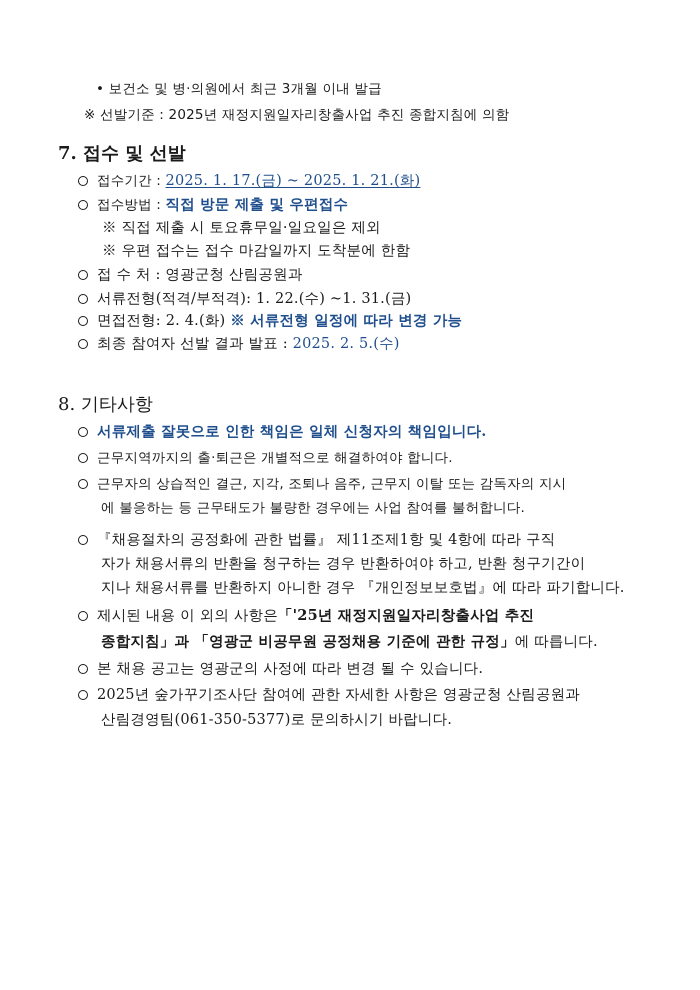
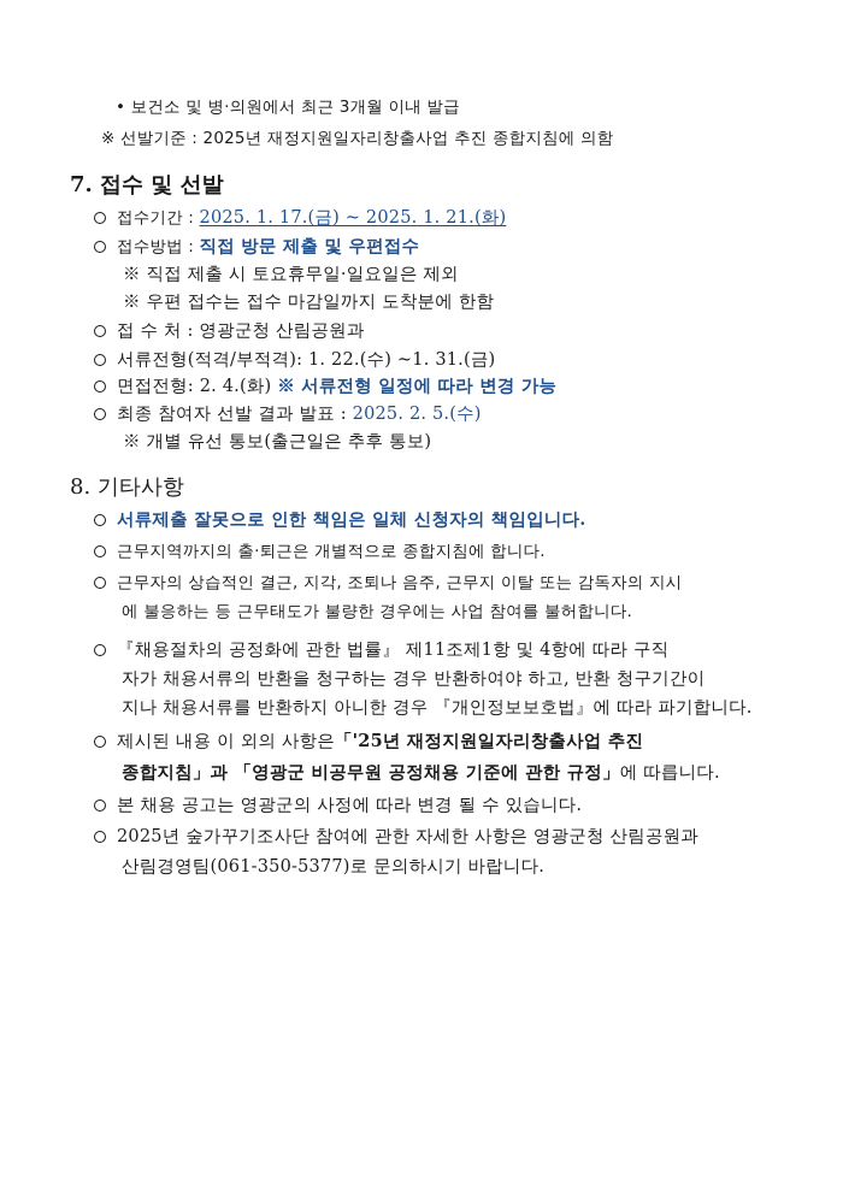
  • 보건소 및 병·의원에서 최근 3개월 이내 발급
  ※ 선발기준 : 2025년 재정지원일자리창출사업 추진 종합지침에 의함
  7. 접수 및 선발
  접수기간 : 2025. 1. 17.(금) ~ 2025. 1. 21.(화)
  접수방법 : 직접 방문 제출 및 우편접수
  ※ 직접 제출 시 토요휴무일·일요일은 제외
  ※ 우편 접수는 접수 마감일까지 도착분에 한함
  접 수 처 : 영광군청 산림공원과
  서류전형(적격/부적격): 1. 22.(수) ~1. 31.(금)
  면접전형: 2. 4.(화) ※ 서류전형 일정에 따라 변경 가능
  최종 참여자 선발 결과 발표 : 2025. 2. 5.(수)
+ ※ 개별 유선 통보(출근일은 추후 통보)
  8. 기타사항
  서류제출 잘못으로 인한 책임은 일체 신청자의 책임입니다.
- 근무지역까지의 출·퇴근은 개별적으로 해결하여야 합니다.
+ 근무지역까지의 출·퇴근은 개별적으로 종합지침에 합니다.
  근무자의 상습적인 결근, 지각, 조퇴나 음주, 근무지 이탈 또는 감독자의 지시
  에 불응하는 등 근무태도가 불량한 경우에는 사업 참여를 불허합니다.
  『채용절차의 공정화에 관한 법률』 제11조제1항 및 4항에 따라 구직
  자가 채용서류의 반환을 청구하는 경우 반환하여야 하고, 반환 청구기간이
  지나 채용서류를 반환하지 아니한 경우 『개인정보보호법』에 따라 파기합니다.
  제시된 내용 이 외의 사항은「'25년 재정지원일자리창출사업 추진
  종합지침」과 「영광군 비공무원 공정채용 기준에 관한 규정」에 따릅니다.
  본 채용 공고는 영광군의 사정에 따라 변경 될 수 있습니다.
  2025년 숲가꾸기조사단 참여에 관한 자세한 사항은 영광군청 산림공원과
  산림경영팀(061-350-5377)로 문의하시기 바랍니다.
